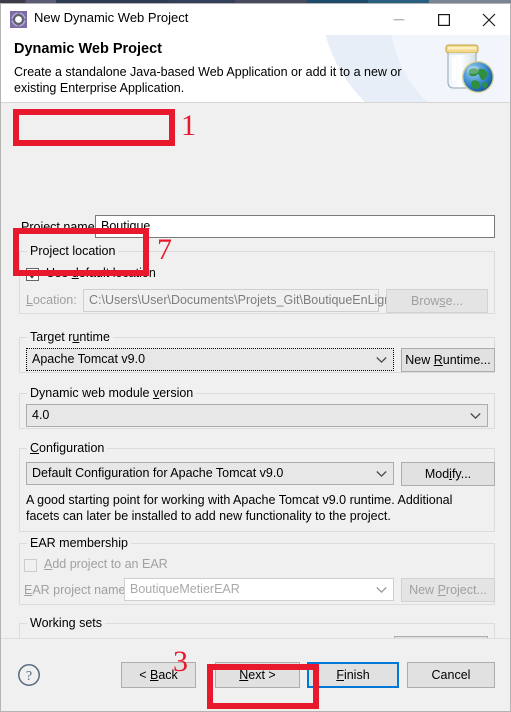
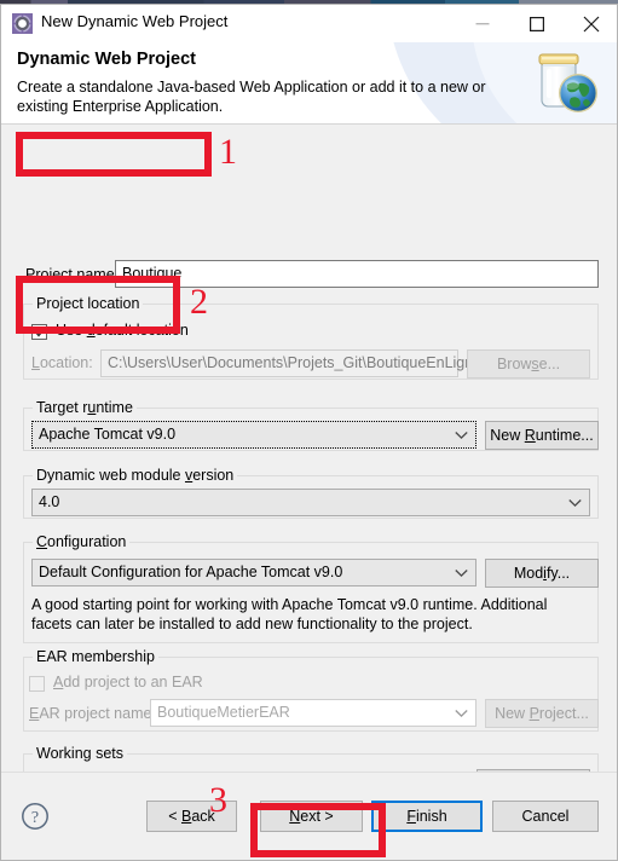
  New Dynamic Web Project
  Dynamic Web Project
  Create a standalone Java-based Web Application or add it to a new or existing Enterprise Application.
  Project name
  Boutique
  Project location
  Use default location
  Location:
  C:\Users\User\Documents\Projets_Git\BoutiqueEnLig
  Browse...
  Target runtime
  Apache Tomcat v9.0
  New Runtime...
  Dynamic web module version
  4.0
  Configuration
  Default Configuration for Apache Tomcat v9.0
  Modify...
  A good starting point for working with Apache Tomcat v9.0 runtime. Additional facets can later be installed to add new functionality to the project.
  EAR membership
  Add project to an EAR
  EAR project name
  BoutiqueMetierEAR
  New Project...
  Working sets
  ?
  < Back
  Next >
  Finish
  Cancel
  1
- 7
+ 2
  3
